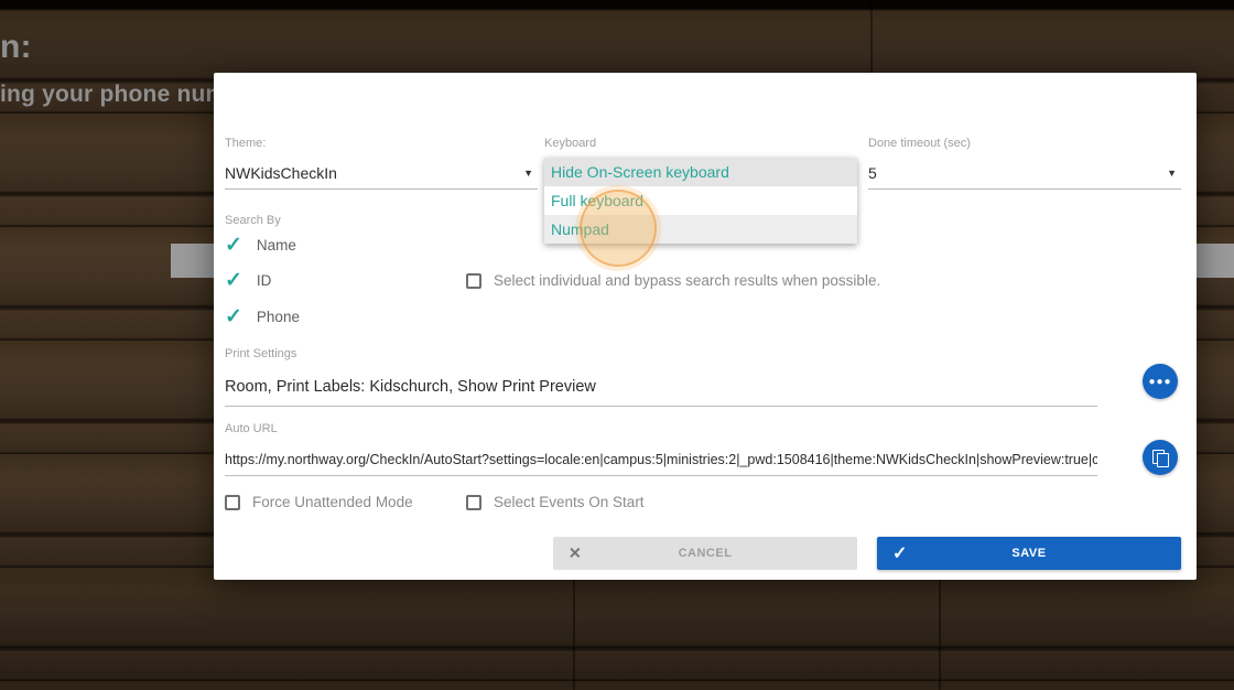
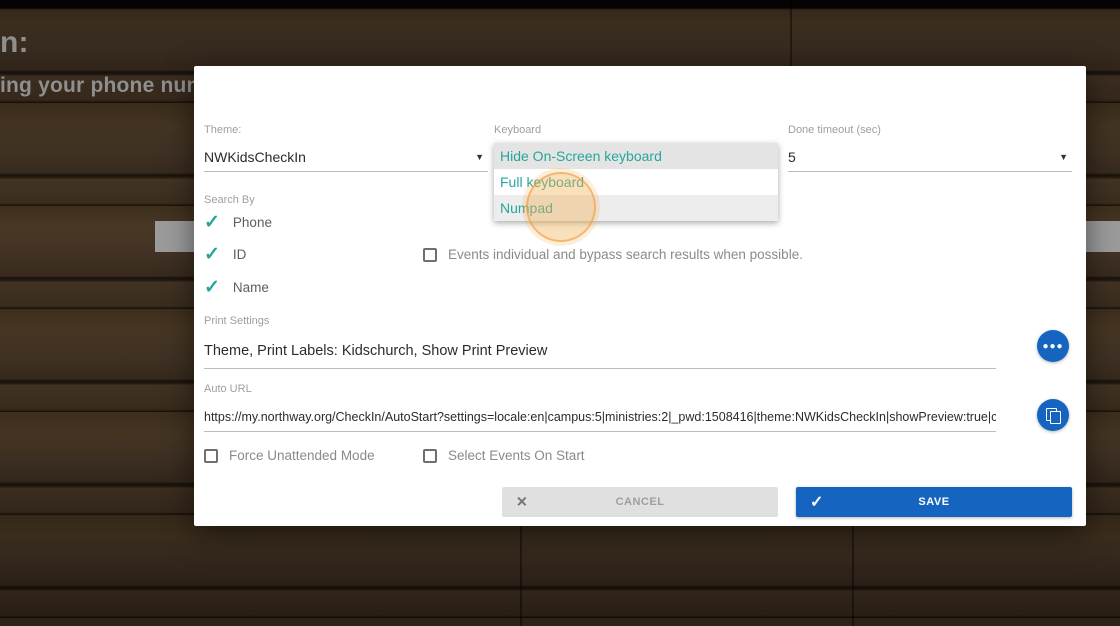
  n:
  ing your phone nu
  Theme:
  NWKidsCheckIn
  ▼
  Keyboard
  Hide On-Screen keyboard
  Full keyboard
  Numpad
  Done timeout (sec)
  5
  ▼
  Search By
  ✓
- Name
+ Phone
  ✓
  ID
  ✓
- Phone
+ Name
- Select individual and bypass search results when possible.
+ Events individual and bypass search results when possible.
  Print Settings
- Room, Print Labels: Kidschurch, Show Print Preview
+ Theme, Print Labels: Kidschurch, Show Print Preview
  ●●●
  Auto URL
  https://my.northway.org/CheckIn/AutoStart?settings=locale:en|campus:5|ministries:2|_pwd:1508416|theme:NWKidsCheckIn|showPreview:true|c
  Force Unattended Mode
  Select Events On Start
  ✕
  CANCEL
  ✓
  SAVE
